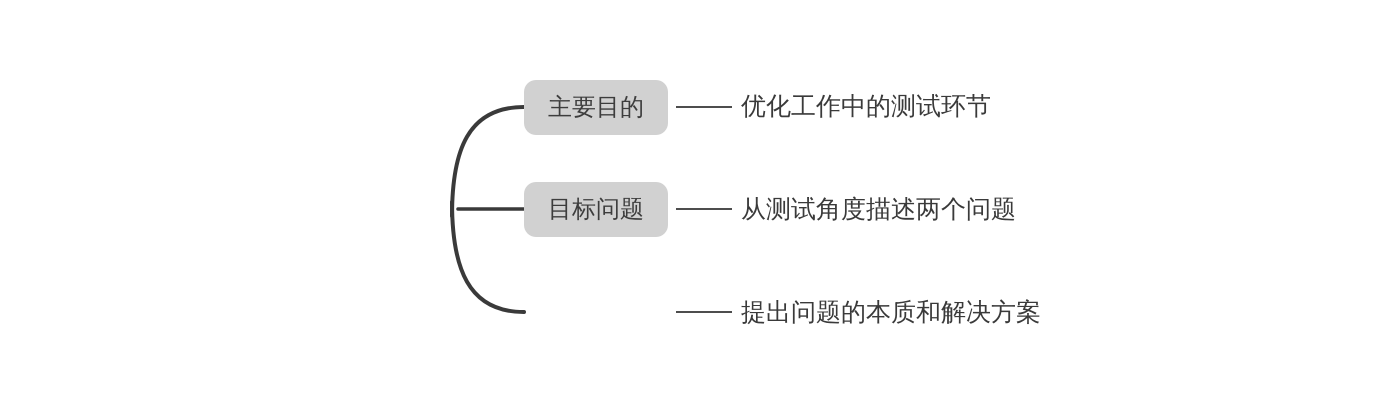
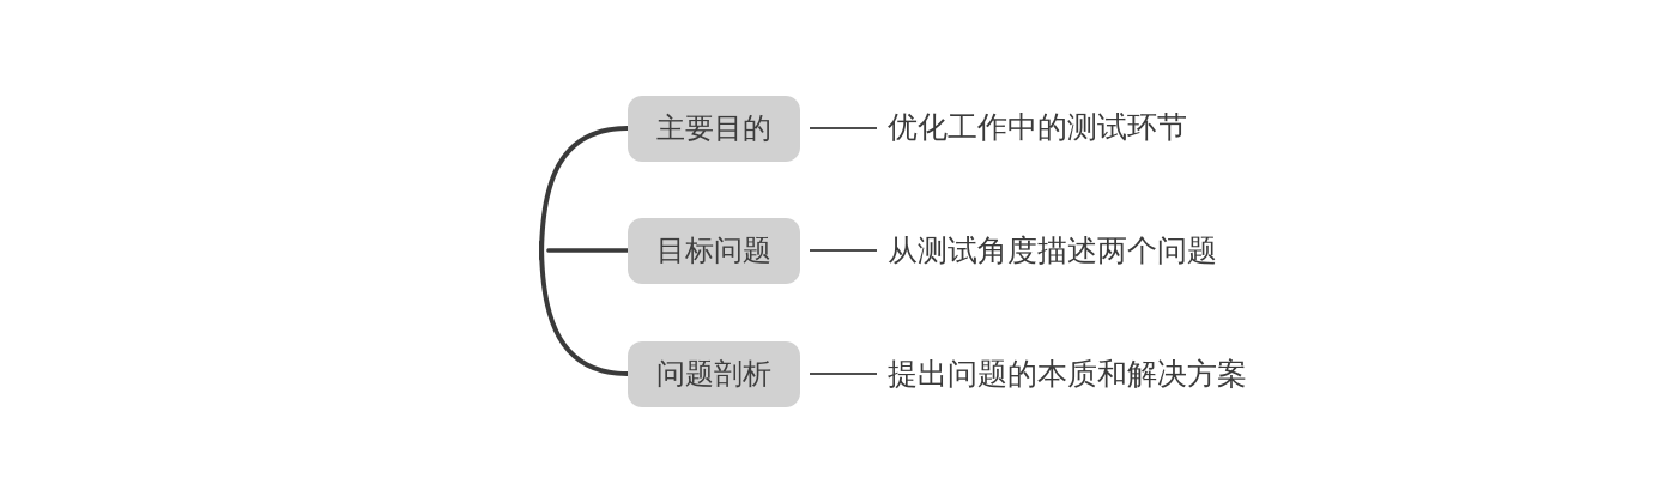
  主要目的
  目标问题
+ 问题剖析
  优化工作中的测试环节
  从测试角度描述两个问题
  提出问题的本质和解决方案
